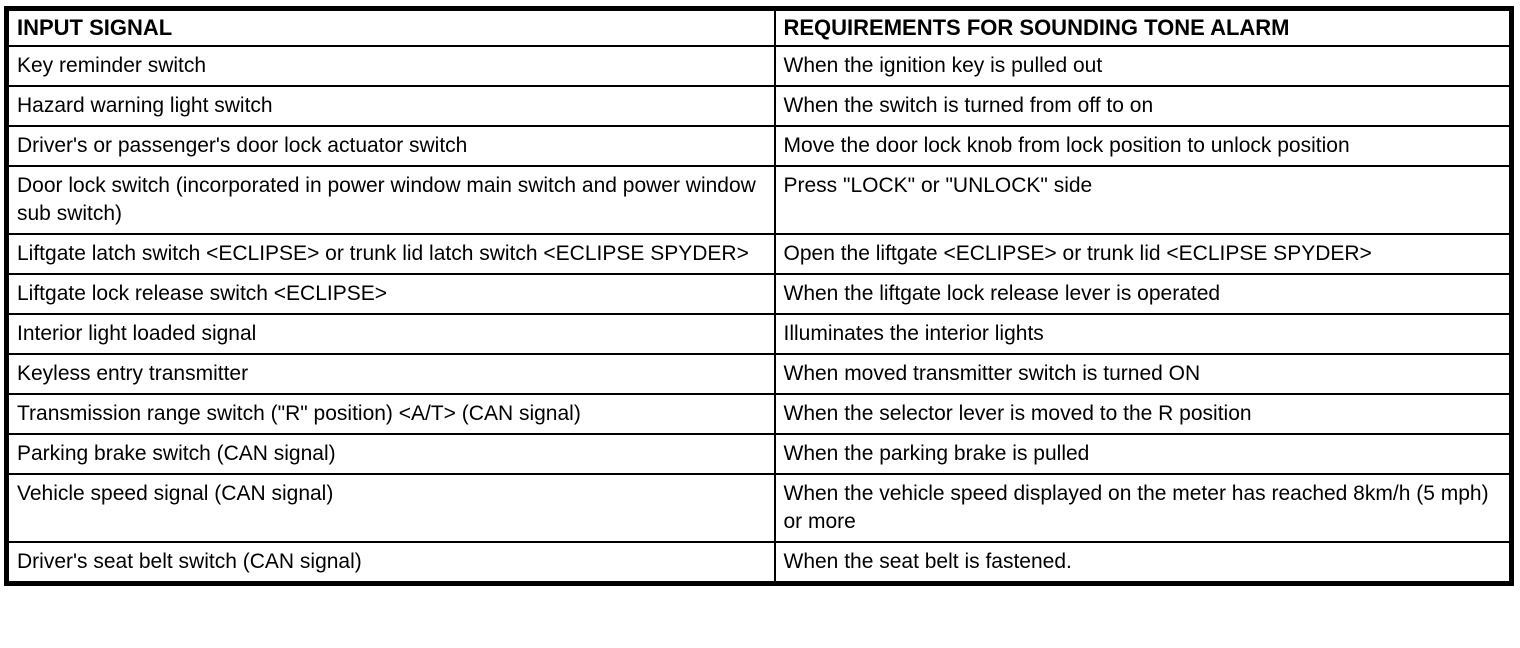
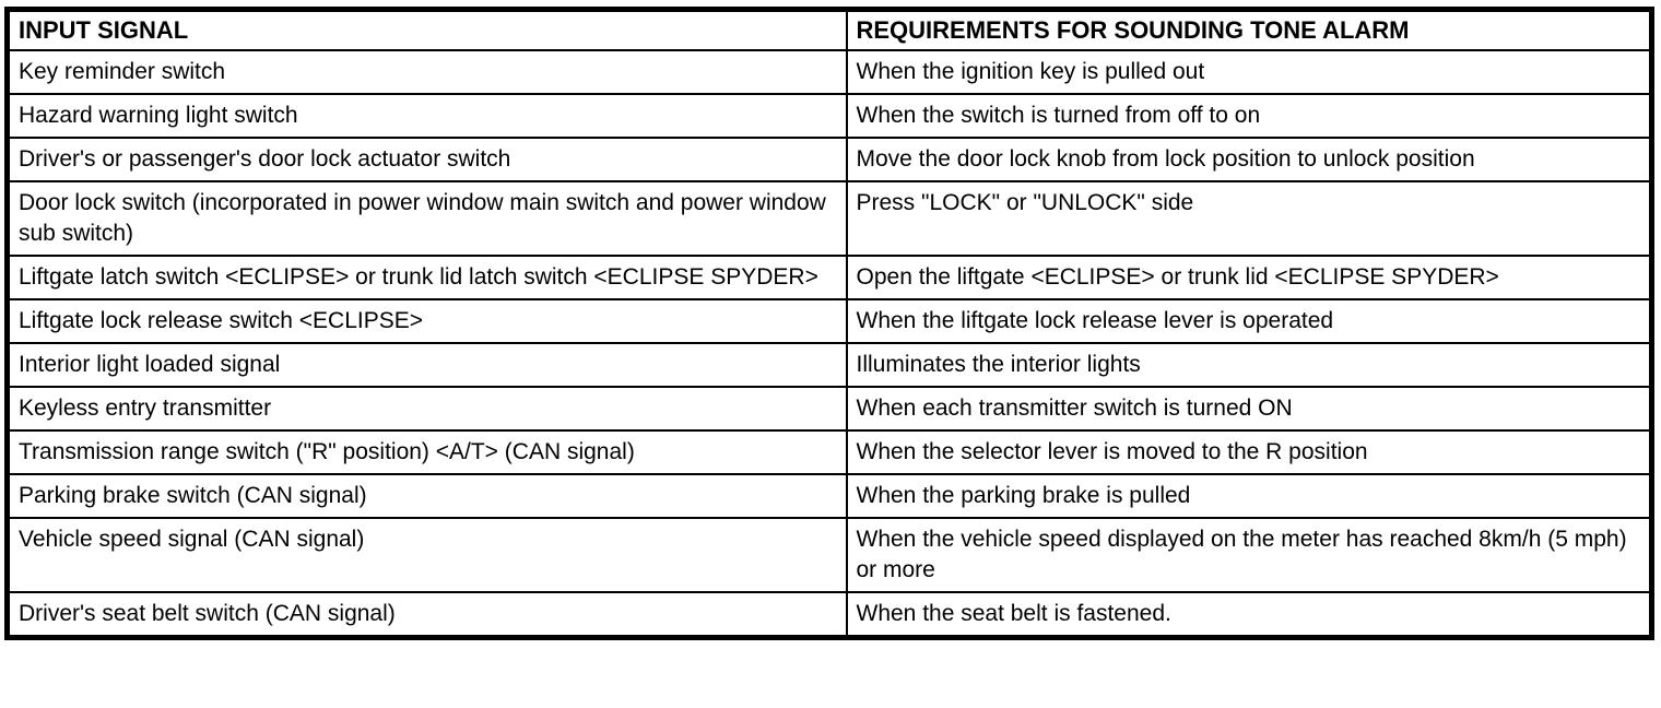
  INPUT SIGNAL	REQUIREMENTS FOR SOUNDING TONE ALARM
  Key reminder switch	When the ignition key is pulled out
  Hazard warning light switch	When the switch is turned from off to on
  Driver's or passenger's door lock actuator switch	Move the door lock knob from lock position to unlock position
  Door lock switch (incorporated in power window main switch and power window sub switch)	Press "LOCK" or "UNLOCK" side
  Liftgate latch switch <ECLIPSE> or trunk lid latch switch <ECLIPSE SPYDER>	Open the liftgate <ECLIPSE> or trunk lid <ECLIPSE SPYDER>
  Liftgate lock release switch <ECLIPSE>	When the liftgate lock release lever is operated
  Interior light loaded signal	Illuminates the interior lights
- Keyless entry transmitter	When moved transmitter switch is turned ON
+ Keyless entry transmitter	When each transmitter switch is turned ON
  Transmission range switch ("R" position) <A/T> (CAN signal)	When the selector lever is moved to the R position
  Parking brake switch (CAN signal)	When the parking brake is pulled
  Vehicle speed signal (CAN signal)	When the vehicle speed displayed on the meter has reached 8km/h (5 mph) or more
  Driver's seat belt switch (CAN signal)	When the seat belt is fastened.
